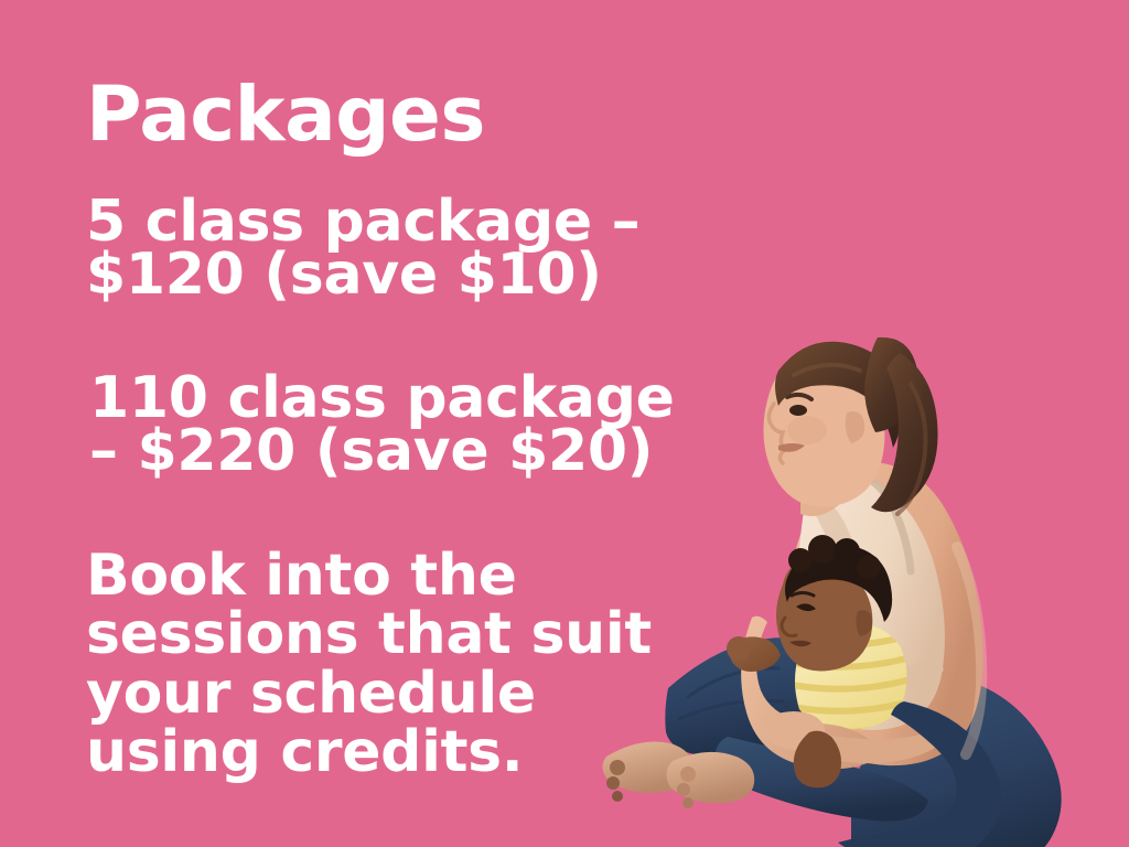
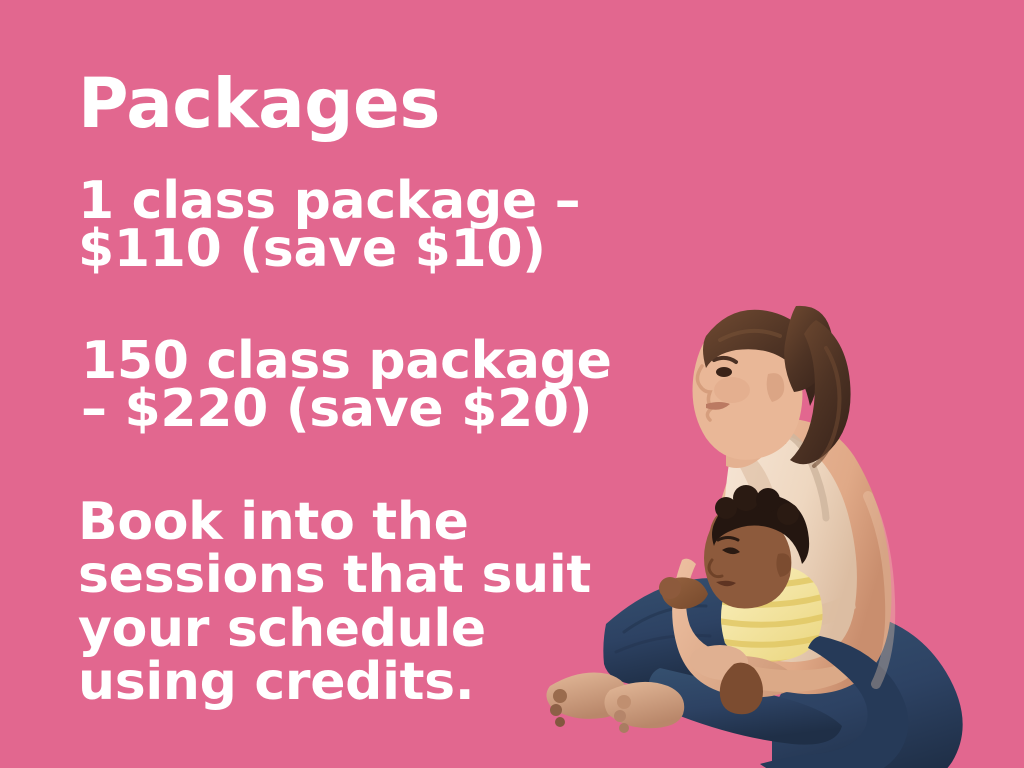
  Packages
- 5 class package –
+ 1 class package –
- $120 (save $10)
+ $110 (save $10)
- 110 class package
+ 150 class package
  – $220 (save $20)
  Book into the
  sessions that suit
  your schedule
  using credits.
